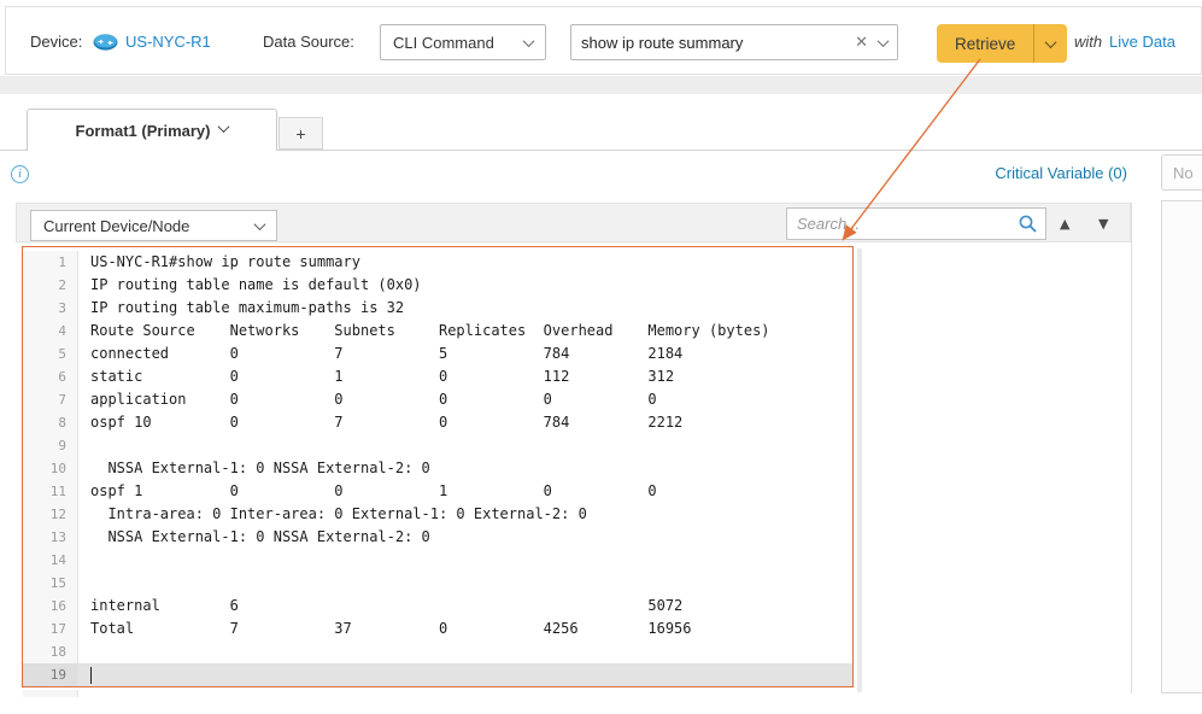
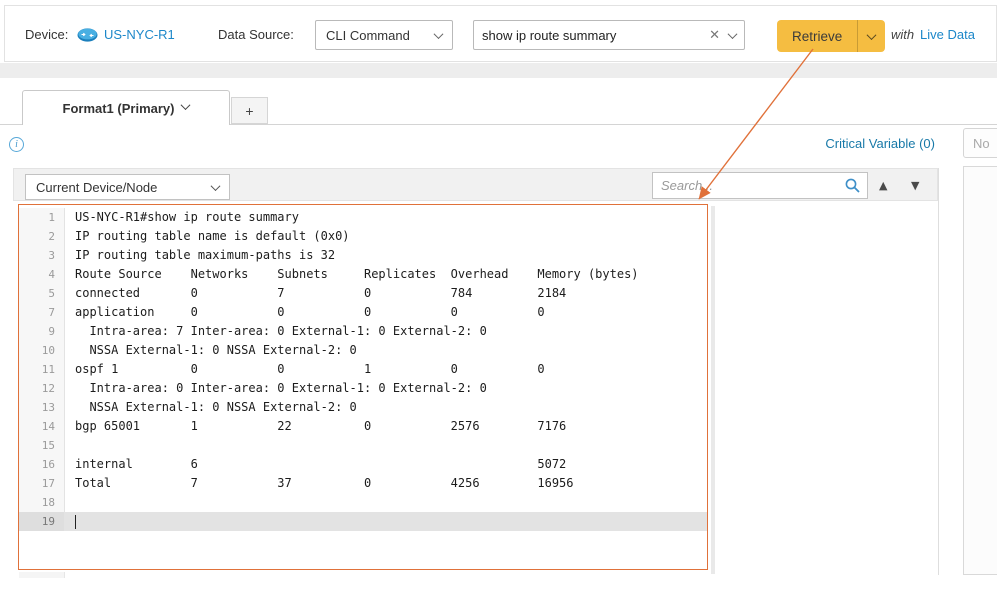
  Device:
  US-NYC-R1
  Data Source:
  CLI Command
  show ip route summary
  ✕
  Retrieve
  with
  Live Data
  Format1 (Primary)
  +
  i
  Critical Variable (0)
  No
  Current Device/Node
  Search...
  ▲
  ▼
  1
  US-NYC-R1#show ip route summary
  2
  IP routing table name is default (0x0)
  3
  IP routing table maximum-paths is 32
  4
  Route Source Networks Subnets Replicates Overhead Memory (bytes)
  5
- connected 0 7 5 784 2184
+ connected 0 7 0 784 2184
- 6
- static 0 1 0 112 312
  7
  application 0 0 0 0 0
- 8
- ospf 10 0 7 0 784 2212
  9
+ Intra-area: 7 Inter-area: 0 External-1: 0 External-2: 0
  10
  NSSA External-1: 0 NSSA External-2: 0
  11
  ospf 1 0 0 1 0 0
  12
  Intra-area: 0 Inter-area: 0 External-1: 0 External-2: 0
  13
  NSSA External-1: 0 NSSA External-2: 0
  14
+ bgp 65001 1 22 0 2576 7176
  15
  16
  internal 6 5072
  17
  Total 7 37 0 4256 16956
  18
  19
